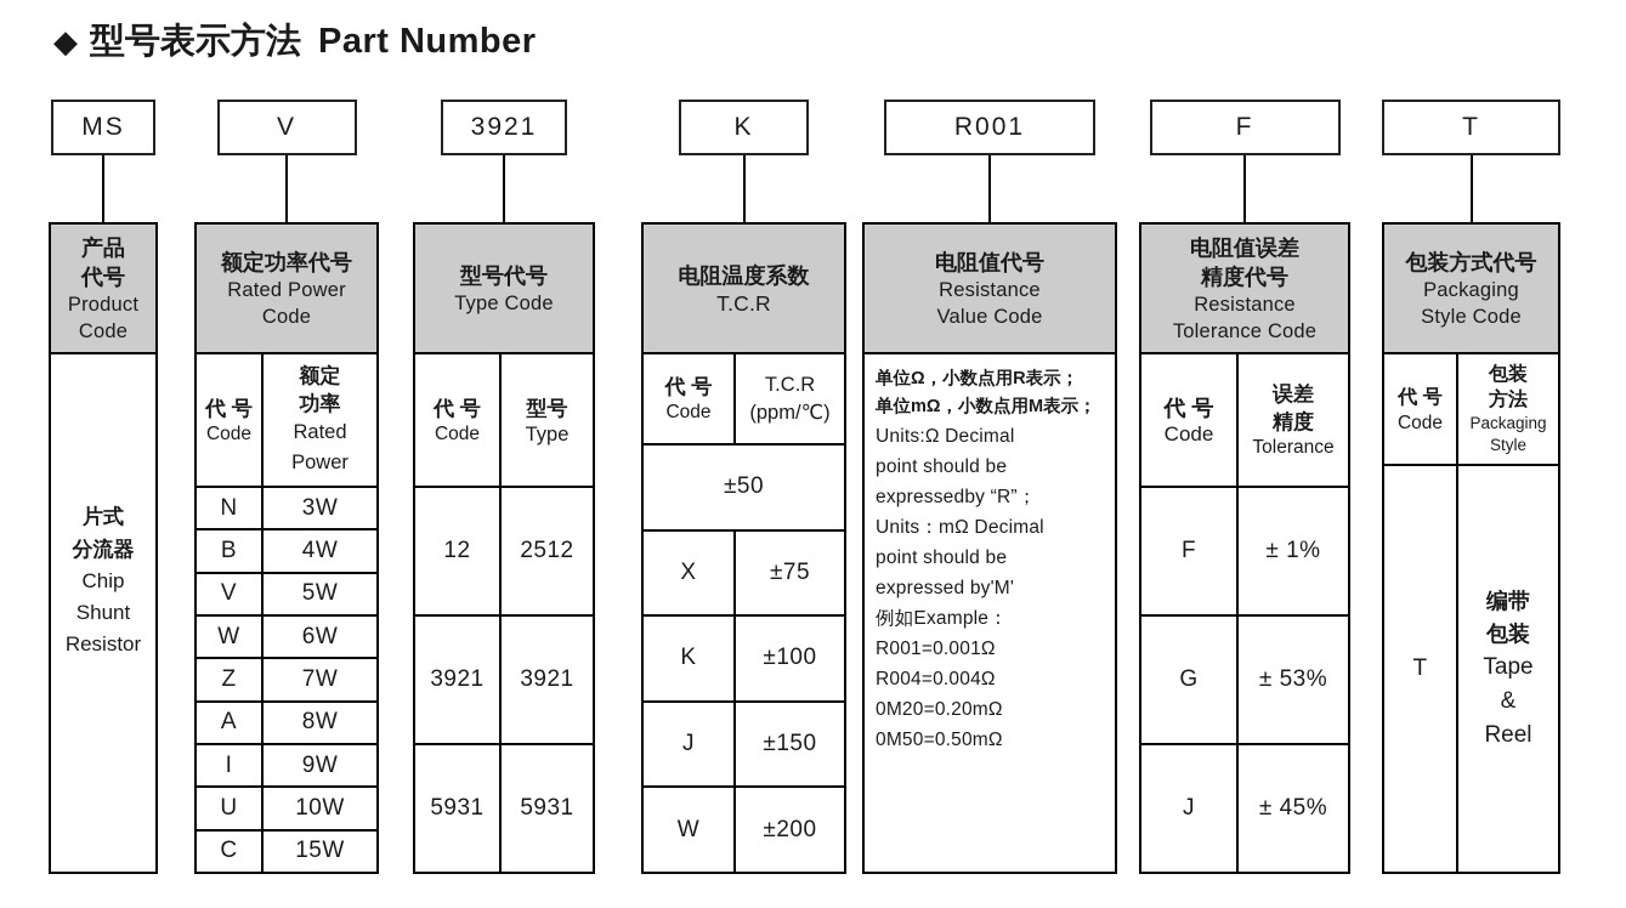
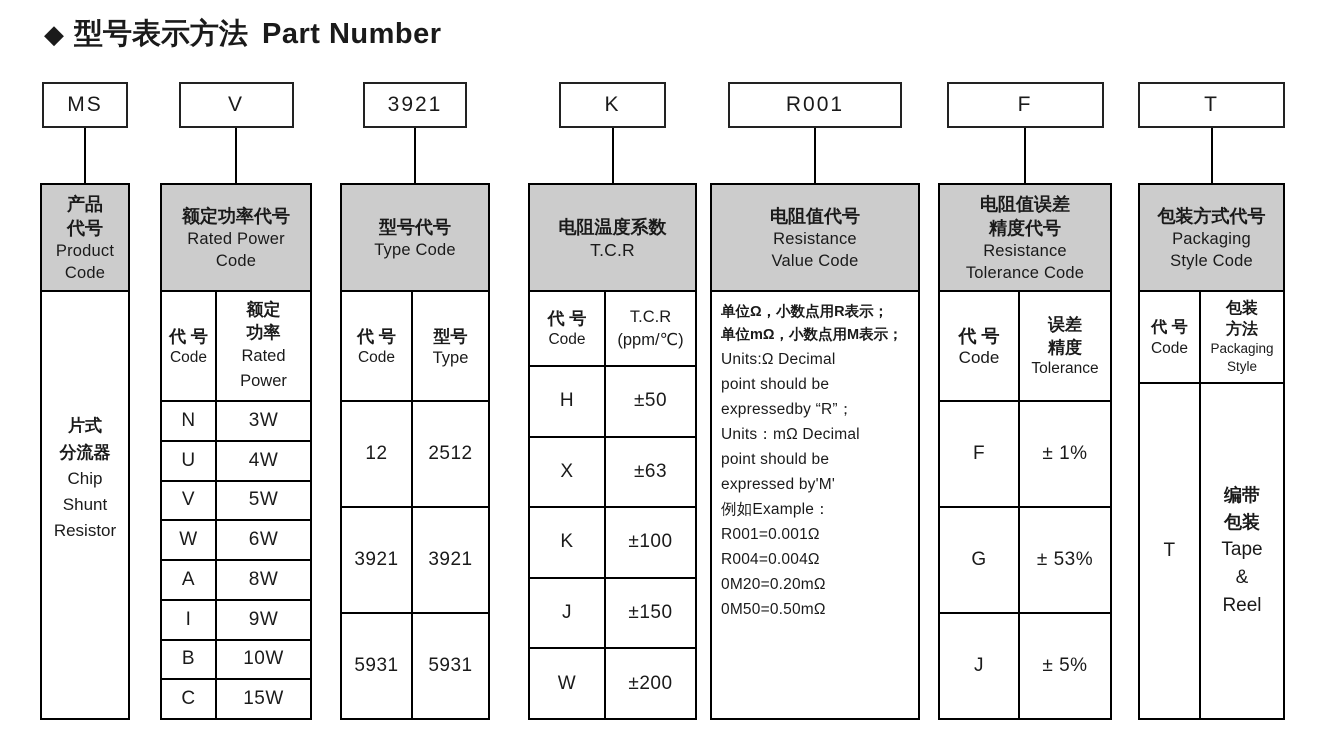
  ◆
  型号表示方法
  Part Number
  MS
  产品
  代号
  Product
  Code
  片式
  分流器
  Chip
  Shunt
  Resistor
  V
  额定功率代号
  Rated Power
  Code
  代 号
  Code
  额定
  功率
  Rated
  Power
  N
  3W
- B
+ U
  4W
  V
  5W
  W
  6W
- Z
- 7W
  A
  8W
  I
  9W
- U
+ B
  10W
  C
  15W
  3921
  型号代号
  Type Code
  代 号
  Code
  型号
  Type
  12
  2512
  3921
  3921
  5931
  5931
  K
  电阻温度系数
  T.C.R
  代 号
  Code
  T.C.R
  (ppm/℃)
+ H
  ±50
  X
- ±75
+ ±63
  K
  ±100
  J
  ±150
  W
  ±200
  R001
  电阻值代号
  Resistance
  Value Code
  单位Ω，小数点用R表示；
  单位mΩ，小数点用M表示；
  Units:Ω Decimal
  point should be
  expressedby “R”；
  Units：mΩ Decimal
  point should be
  expressed by'M'
  例如Example：
  R001=0.001Ω
  R004=0.004Ω
  0M20=0.20mΩ
  0M50=0.50mΩ
  F
  电阻值误差
  精度代号
  Resistance
  Tolerance Code
  代 号
  Code
  误差
  精度
  Tolerance
  F
  ± 1%
  G
  ± 53%
  J
- ± 45%
+ ± 5%
  T
  包装方式代号
  Packaging
  Style Code
  代 号
  Code
  包装
  方法
  Packaging
  Style
  T
  编带
  包装
  Tape
  &
  Reel
